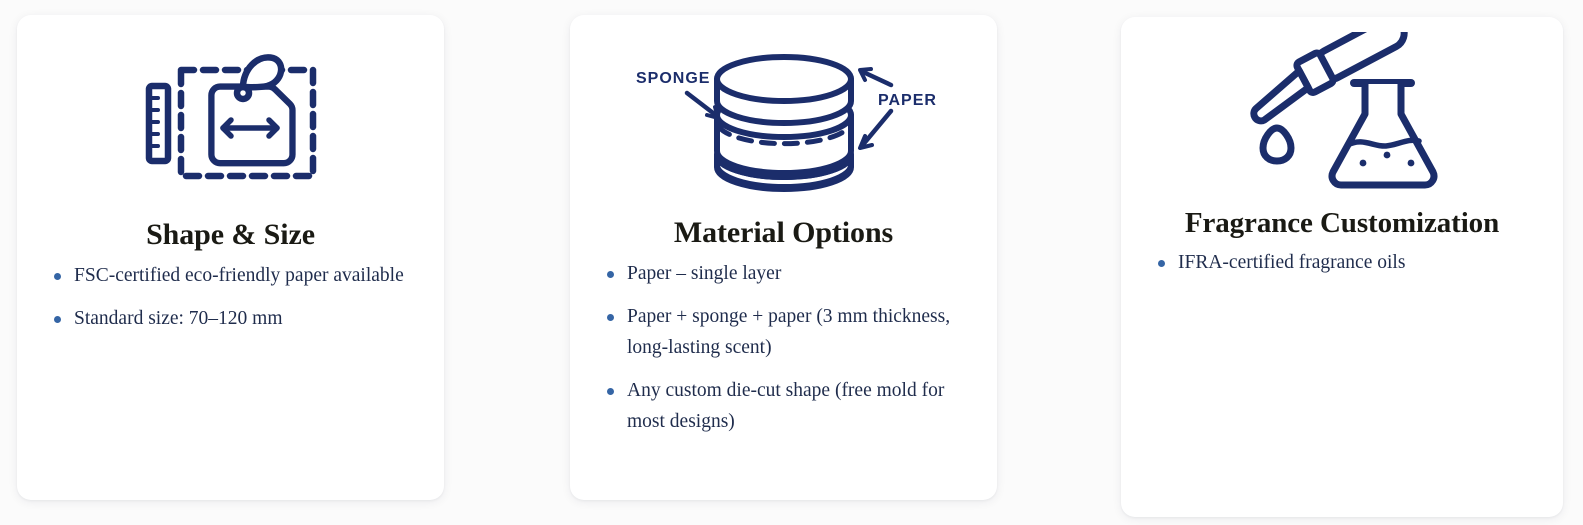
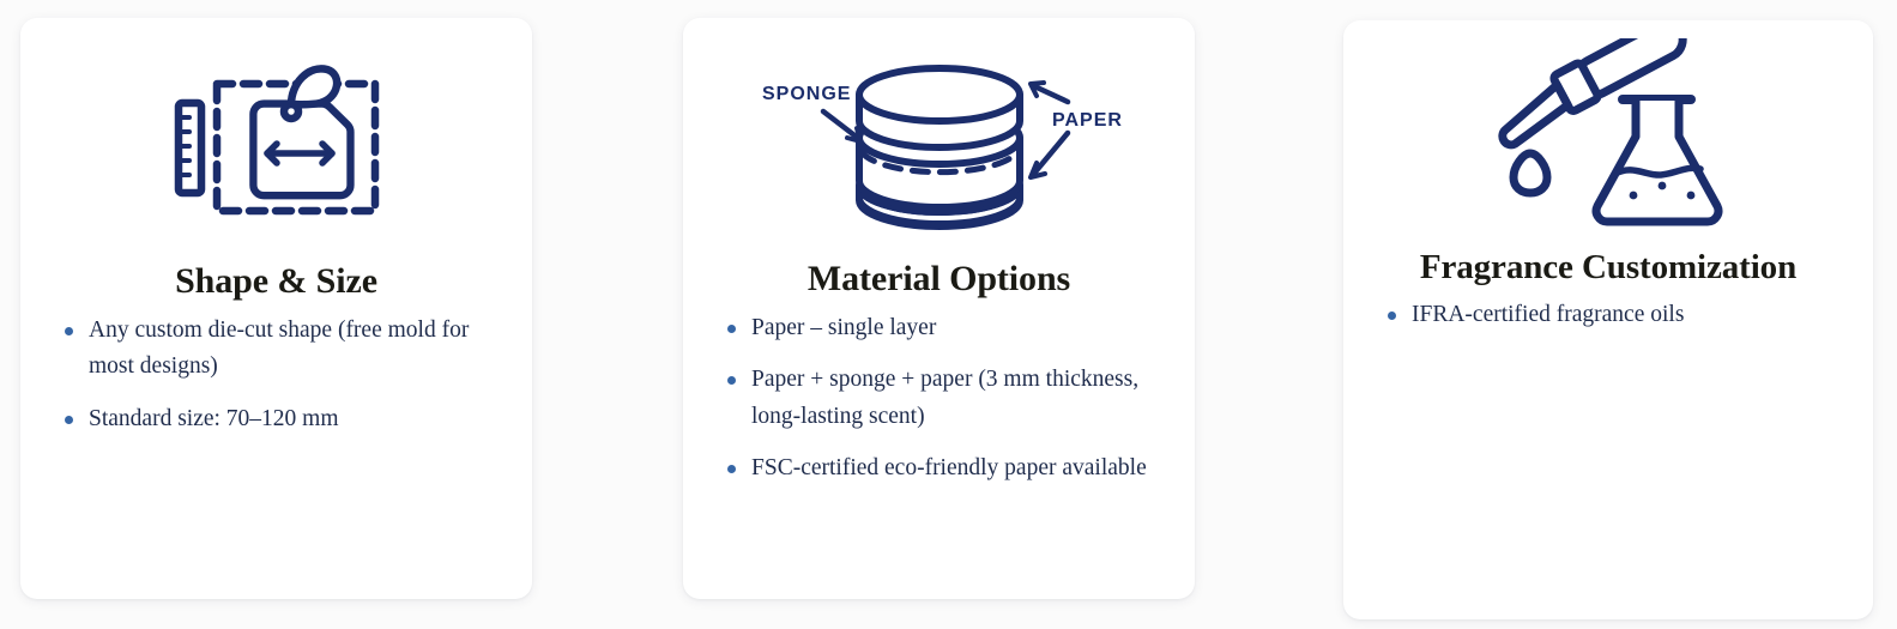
  Shape & Size
- FSC-certified eco-friendly paper available
+ Any custom die-cut shape (free mold for most designs)
  Standard size: 70–120 mm
  SPONGE
  PAPER
  Material Options
  Paper – single layer
  Paper + sponge + paper (3 mm thickness, long-lasting scent)
- Any custom die-cut shape (free mold for most designs)
+ FSC-certified eco-friendly paper available
  Fragrance Customization
  IFRA-certified fragrance oils
